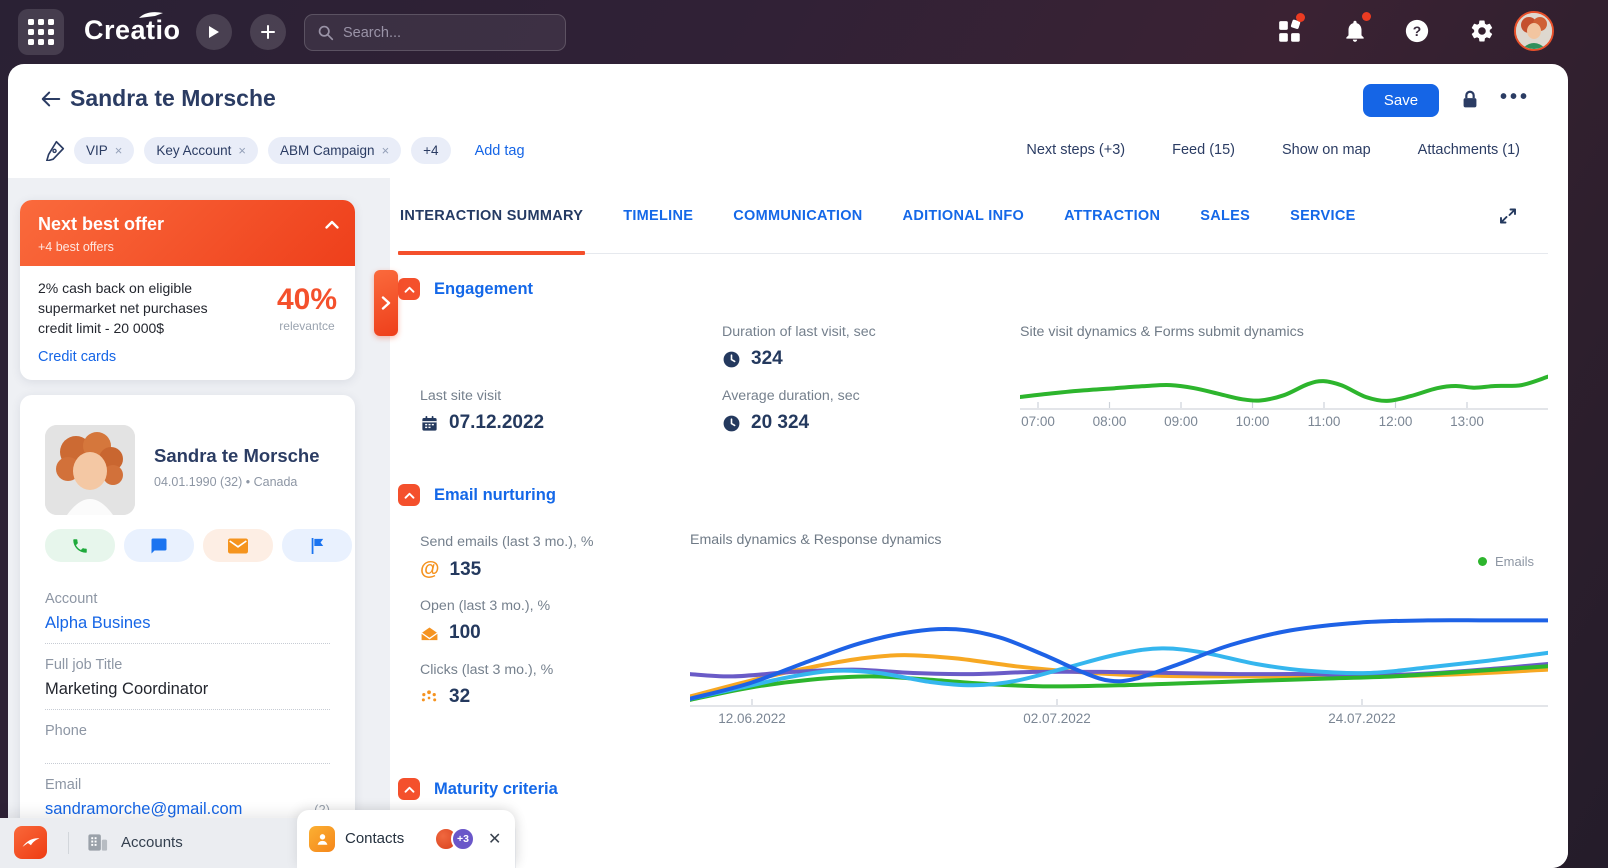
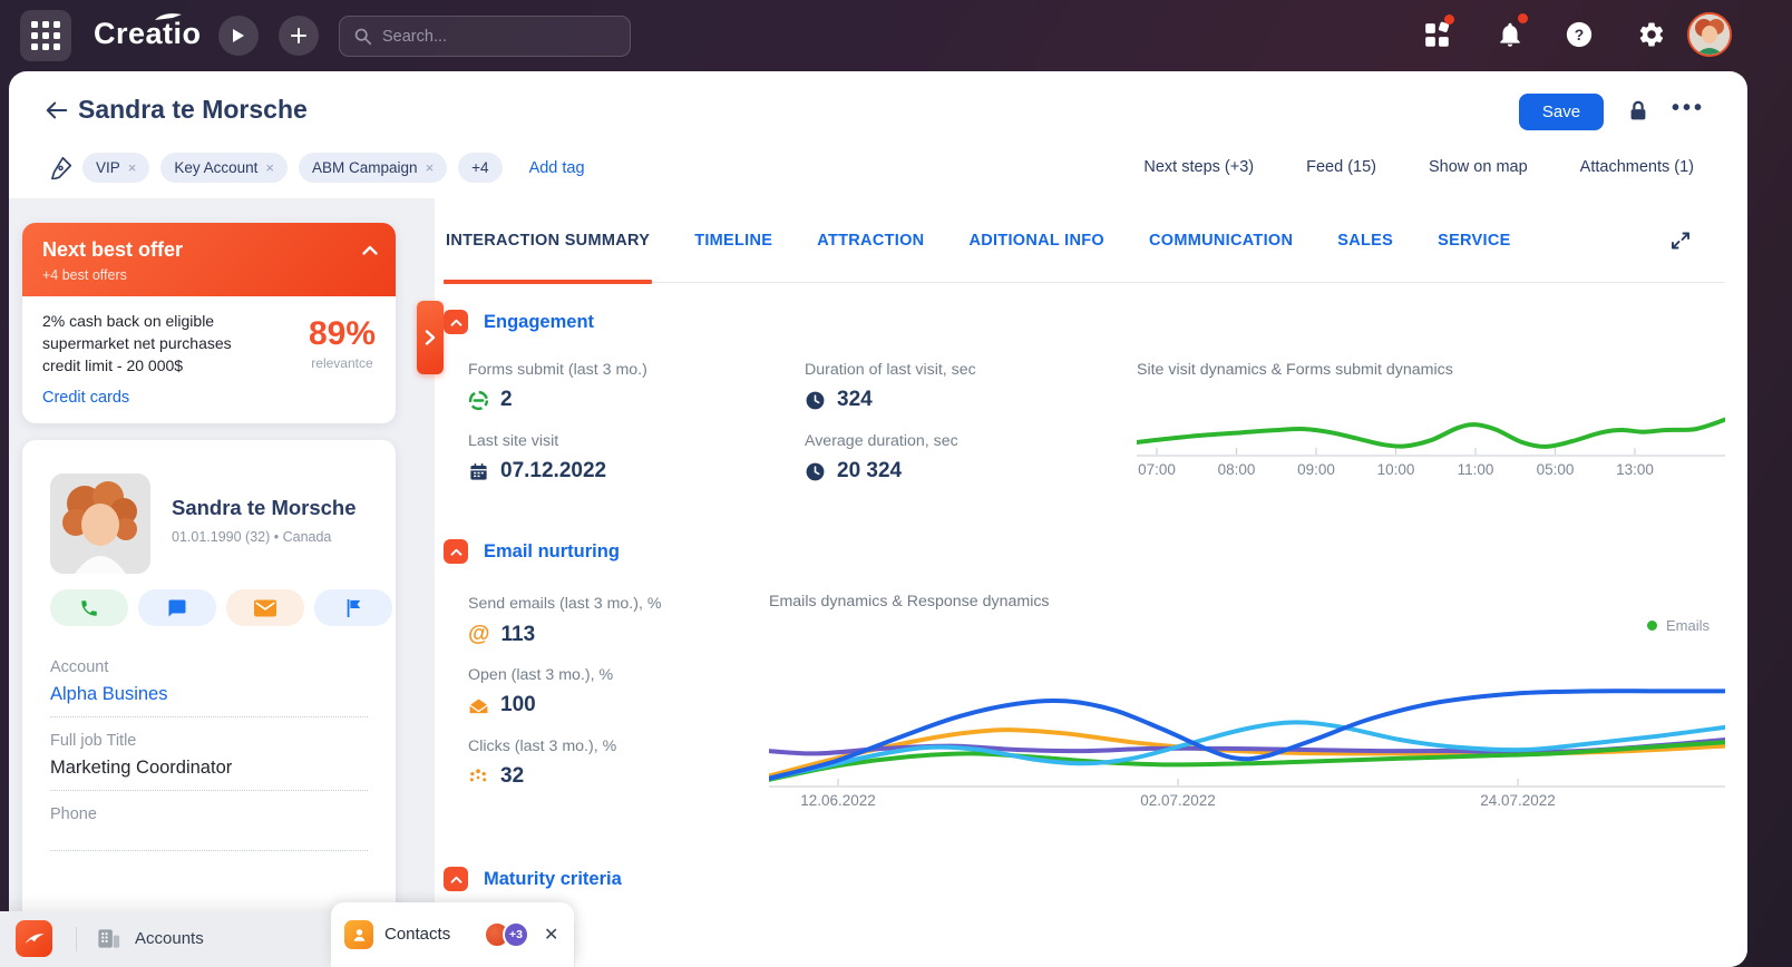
  Creatio
  Search...
  ?
  Sandra te Morsche
  Save
  •••
  VIP
  ×
  Key Account
  ×
  ABM Campaign
  ×
  +4
  Add tag
  Next steps (+3)
  Feed (15)
  Show on map
  Attachments (1)
  Next best offer
  +4 best offers
  2% cash back on eligible supermarket net purchases credit limit - 20 000$
- 40%
+ 89%
  relevantce
  Credit cards
  Sandra te Morsche
- 04.01.1990 (32) • Canada
+ 01.01.1990 (32) • Canada
  Account
  Alpha Busines
  Full job Title
  Marketing Coordinator
  Phone
- Email
- sandramorche@gmail.com
  INTERACTION SUMMARY
  TIMELINE
- COMMUNICATION
+ ATTRACTION
  ADITIONAL INFO
- ATTRACTION
+ COMMUNICATION
  SALES
  SERVICE
  Engagement
+ Forms submit (last 3 mo.)
+ 2
  Duration of last visit, sec
  324
  Last site visit
  07.12.2022
  Average duration, sec
  20 324
  Site visit dynamics & Forms submit dynamics
  07:00
  08:00
  09:00
  10:00
  11:00
- 12:00
+ 05:00
  13:00
  Email nurturing
  Send emails (last 3 mo.), %
  @
- 135
+ 113
  Open (last 3 mo.), %
  100
  Clicks (last 3 mo.), %
  32
  Emails dynamics & Response dynamics
  Emails
  12.06.2022
  02.07.2022
  24.07.2022
  Maturity criteria
  Accounts
  Contacts
  +3
  ✕
